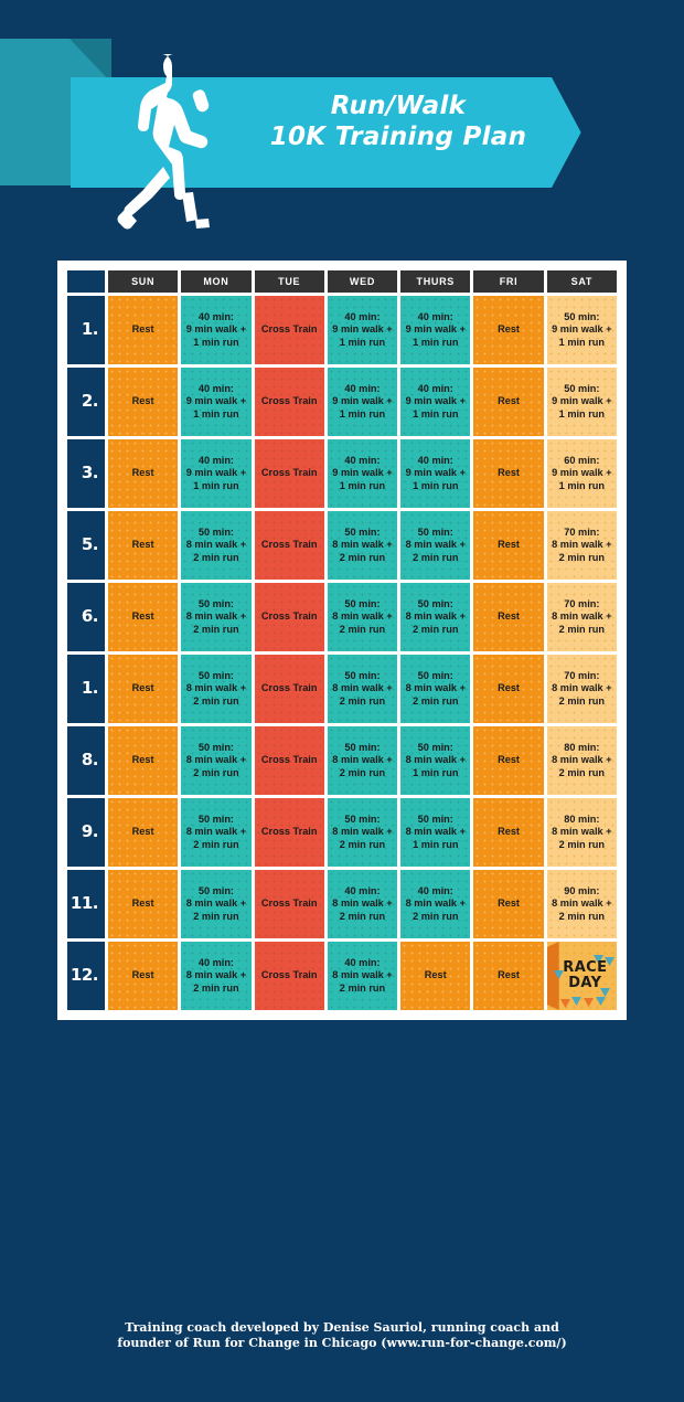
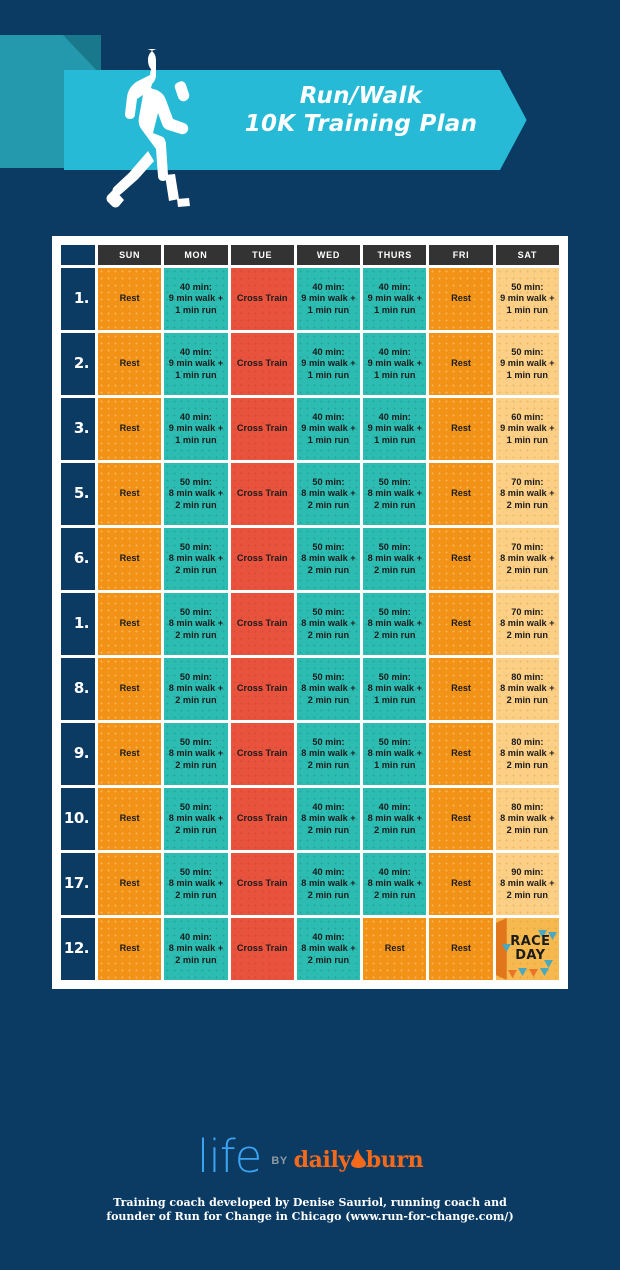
  Run/Walk
  10K Training Plan
  	SUN	MON	TUE	WED	THURS	FRI	SAT
  1.	Rest	40 min:9 min walk +1 min run	Cross Train	40 min:9 min walk +1 min run	40 min:9 min walk +1 min run	Rest	50 min:9 min walk +1 min run
  2.	Rest	40 min:9 min walk +1 min run	Cross Train	40 min:9 min walk +1 min run	40 min:9 min walk +1 min run	Rest	50 min:9 min walk +1 min run
  3.	Rest	40 min:9 min walk +1 min run	Cross Train	40 min:9 min walk +1 min run	40 min:9 min walk +1 min run	Rest	60 min:9 min walk +1 min run
  5.	Rest	50 min:8 min walk +2 min run	Cross Train	50 min:8 min walk +2 min run	50 min:8 min walk +2 min run	Rest	70 min:8 min walk +2 min run
  6.	Rest	50 min:8 min walk +2 min run	Cross Train	50 min:8 min walk +2 min run	50 min:8 min walk +2 min run	Rest	70 min:8 min walk +2 min run
  1.	Rest	50 min:8 min walk +2 min run	Cross Train	50 min:8 min walk +2 min run	50 min:8 min walk +2 min run	Rest	70 min:8 min walk +2 min run
  8.	Rest	50 min:8 min walk +2 min run	Cross Train	50 min:8 min walk +2 min run	50 min:8 min walk +1 min run	Rest	80 min:8 min walk +2 min run
  9.	Rest	50 min:8 min walk +2 min run	Cross Train	50 min:8 min walk +2 min run	50 min:8 min walk +1 min run	Rest	80 min:8 min walk +2 min run
+ 10.	Rest	50 min:8 min walk +2 min run	Cross Train	40 min:8 min walk +2 min run	40 min:8 min walk +2 min run	Rest	80 min:8 min walk +2 min run
- 11.	Rest	50 min:8 min walk +2 min run	Cross Train	40 min:8 min walk +2 min run	40 min:8 min walk +2 min run	Rest	90 min:8 min walk +2 min run
+ 17.	Rest	50 min:8 min walk +2 min run	Cross Train	40 min:8 min walk +2 min run	40 min:8 min walk +2 min run	Rest	90 min:8 min walk +2 min run
  12.	Rest	40 min:8 min walk +2 min run	Cross Train	40 min:8 min walk +2 min run	Rest	Rest	RACEDAY
+ life BY daily burn
  Training coach developed by Denise Sauriol, running coach and
  founder of Run for Change in Chicago (www.run-for-change.com/)
